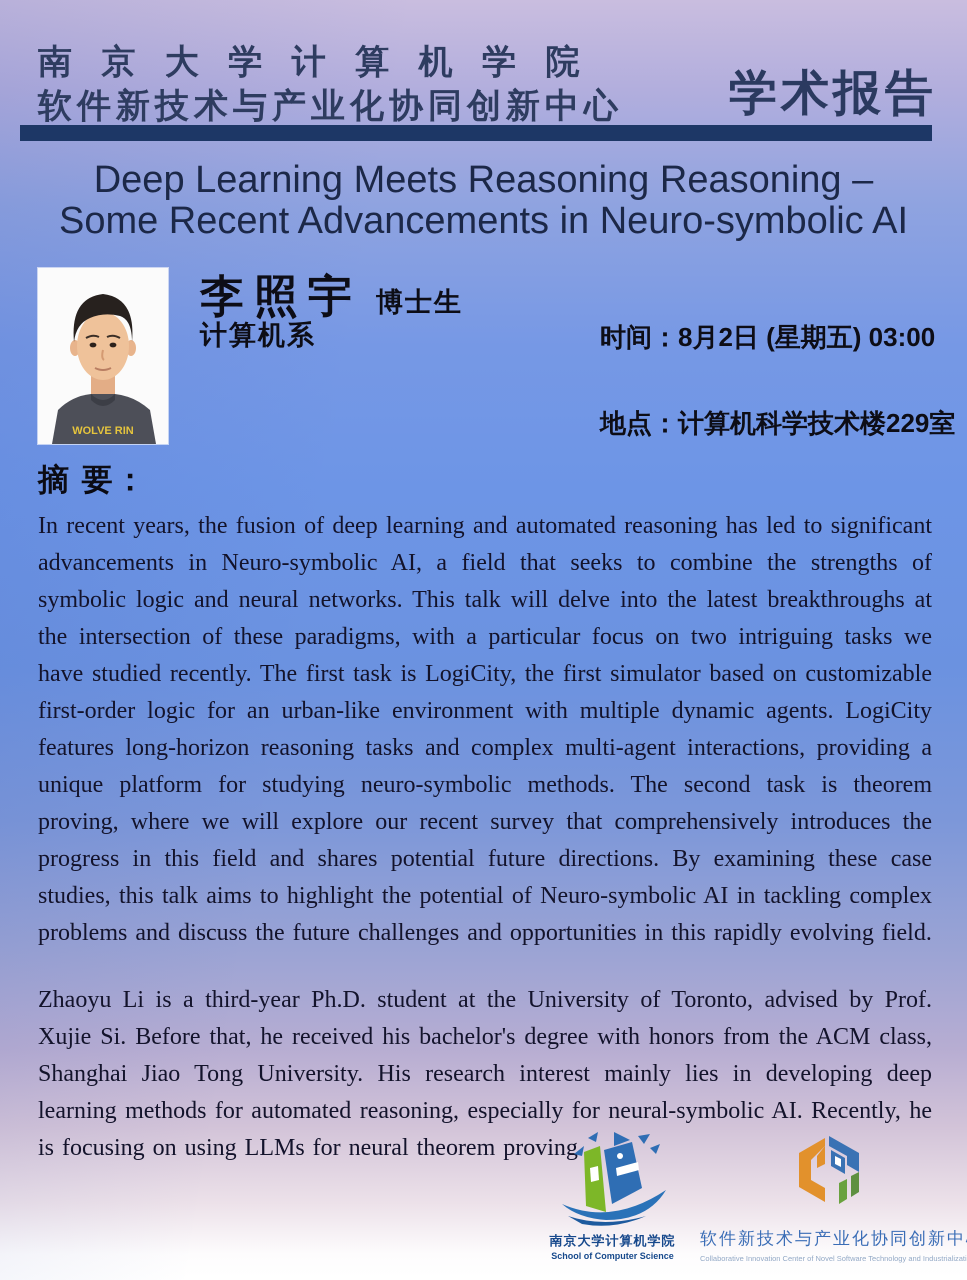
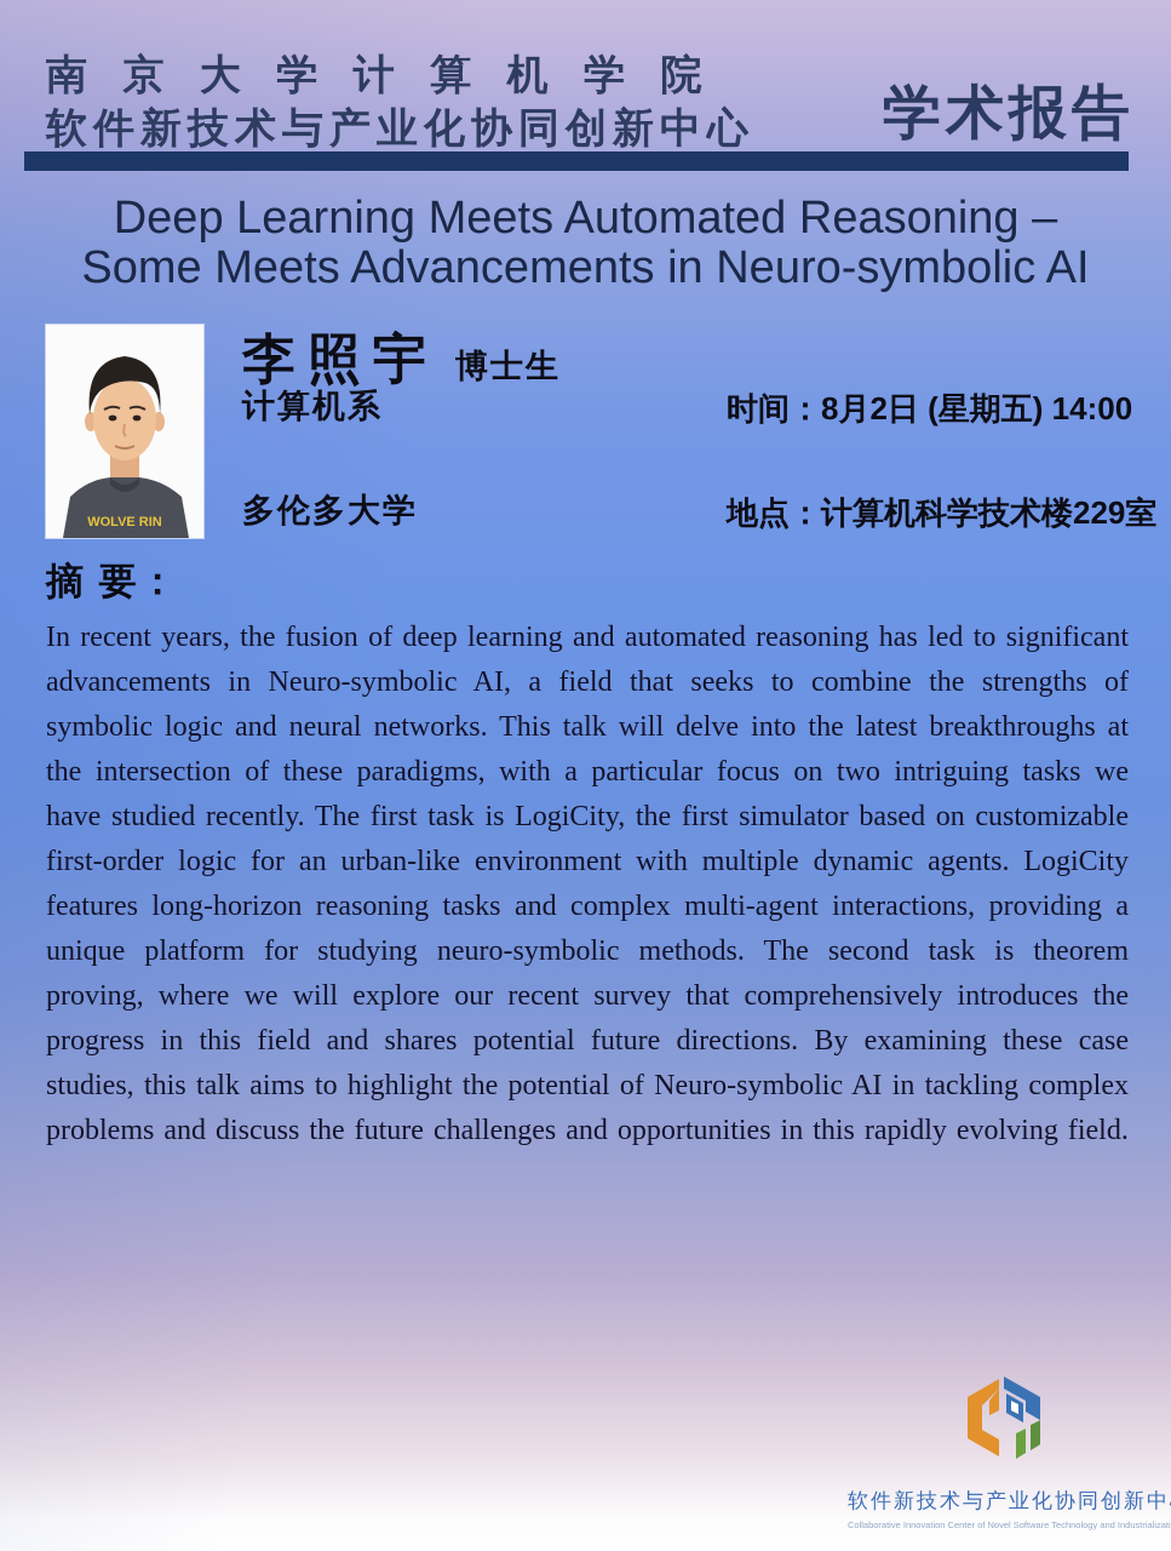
  南 京 大 学 计 算 机 学 院
  软件新技术与产业化协同创新中心
  学术报告
- Deep Learning Meets Reasoning Reasoning –
+ Deep Learning Meets Automated Reasoning –
- Some Recent Advancements in Neuro-symbolic AI
+ Some Meets Advancements in Neuro-symbolic AI
  WOLVE RIN
  李照宇 博士生
  计算机系
+ 多伦多大学
- 时间：8月2日 (星期五) 03:00
+ 时间：8月2日 (星期五) 14:00
  地点：计算机科学技术楼229室
  摘 要：
  In recent years, the fusion of deep learning and automated reasoning has led to significant advancements in Neuro-symbolic AI, a field that seeks to combine the strengths of symbolic logic and neural networks. This talk will delve into the latest breakthroughs at the intersection of these paradigms, with a particular focus on two intriguing tasks we have studied recently. The first task is LogiCity, the first simulator based on customizable first-order logic for an urban-like environment with multiple dynamic agents. LogiCity features long-horizon reasoning tasks and complex multi-agent interactions, providing a unique platform for studying neuro-symbolic methods. The second task is theorem proving, where we will explore our recent survey that comprehensively introduces the progress in this field and shares potential future directions. By examining these case studies, this talk aims to highlight the potential of Neuro-symbolic AI in tackling complex problems and discuss the future challenges and opportunities in this rapidly evolving field.
- Zhaoyu Li is a third-year Ph.D. student at the University of Toronto, advised by Prof. Xujie Si. Before that, he received his bachelor's degree with honors from the ACM class, Shanghai Jiao Tong University. His research interest mainly lies in developing deep learning methods for automated reasoning, especially for neural-symbolic AI. Recently, he is focusing on using LLMs for neural theorem proving.
- 南京大学计算机学院
- School of Computer Science
  软件新技术与产业化协同创新中
  Collaborative Innovation Center of Novel Software Technology and Industrializati
